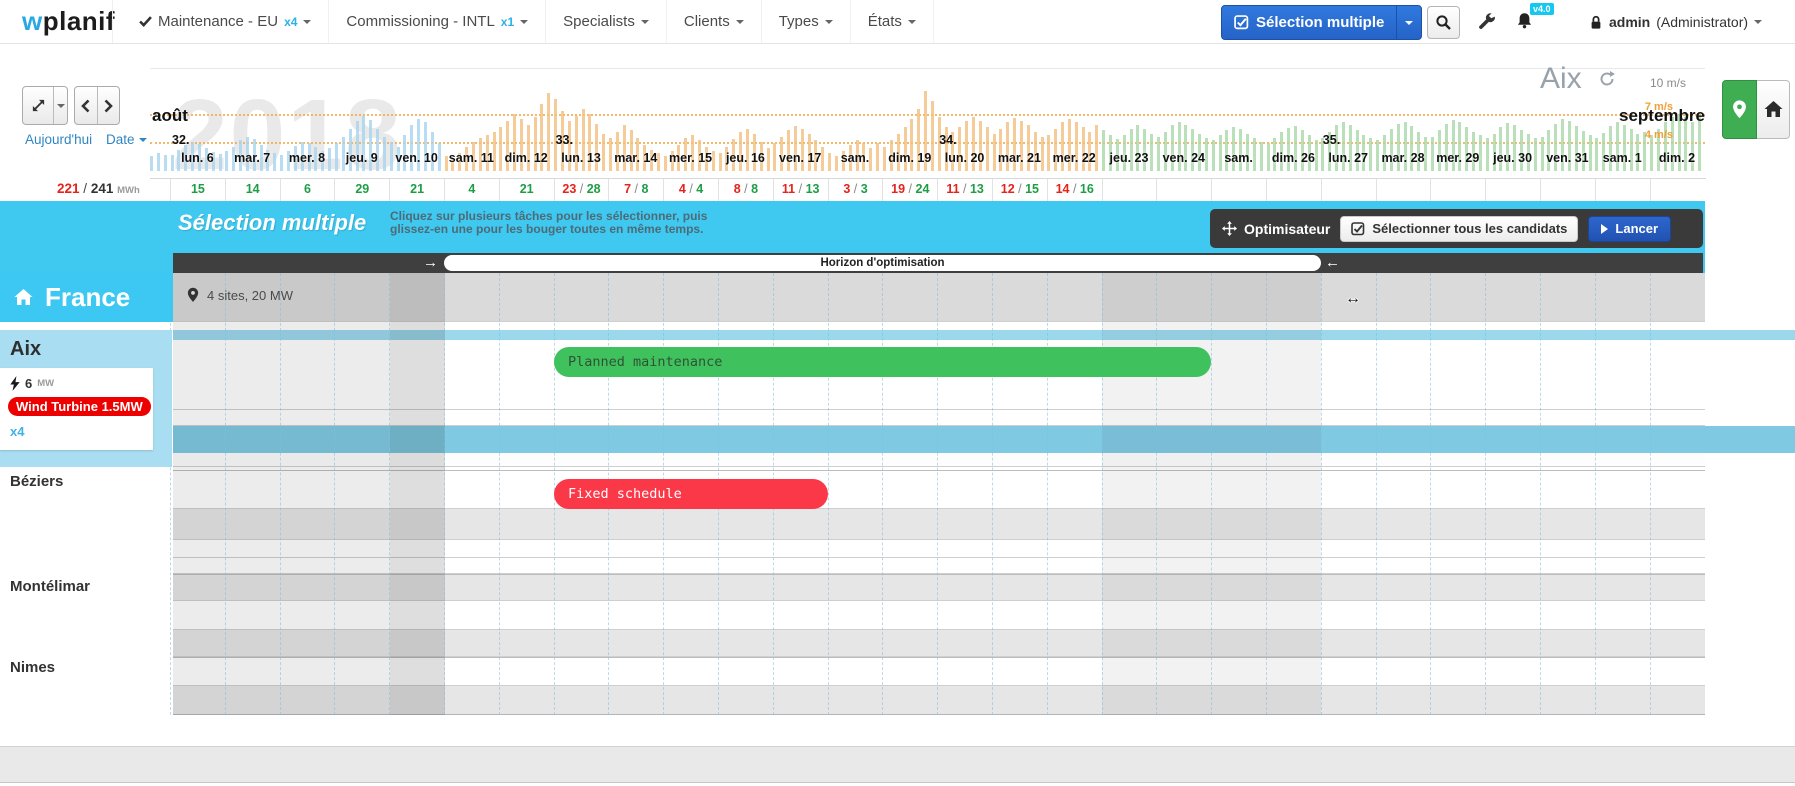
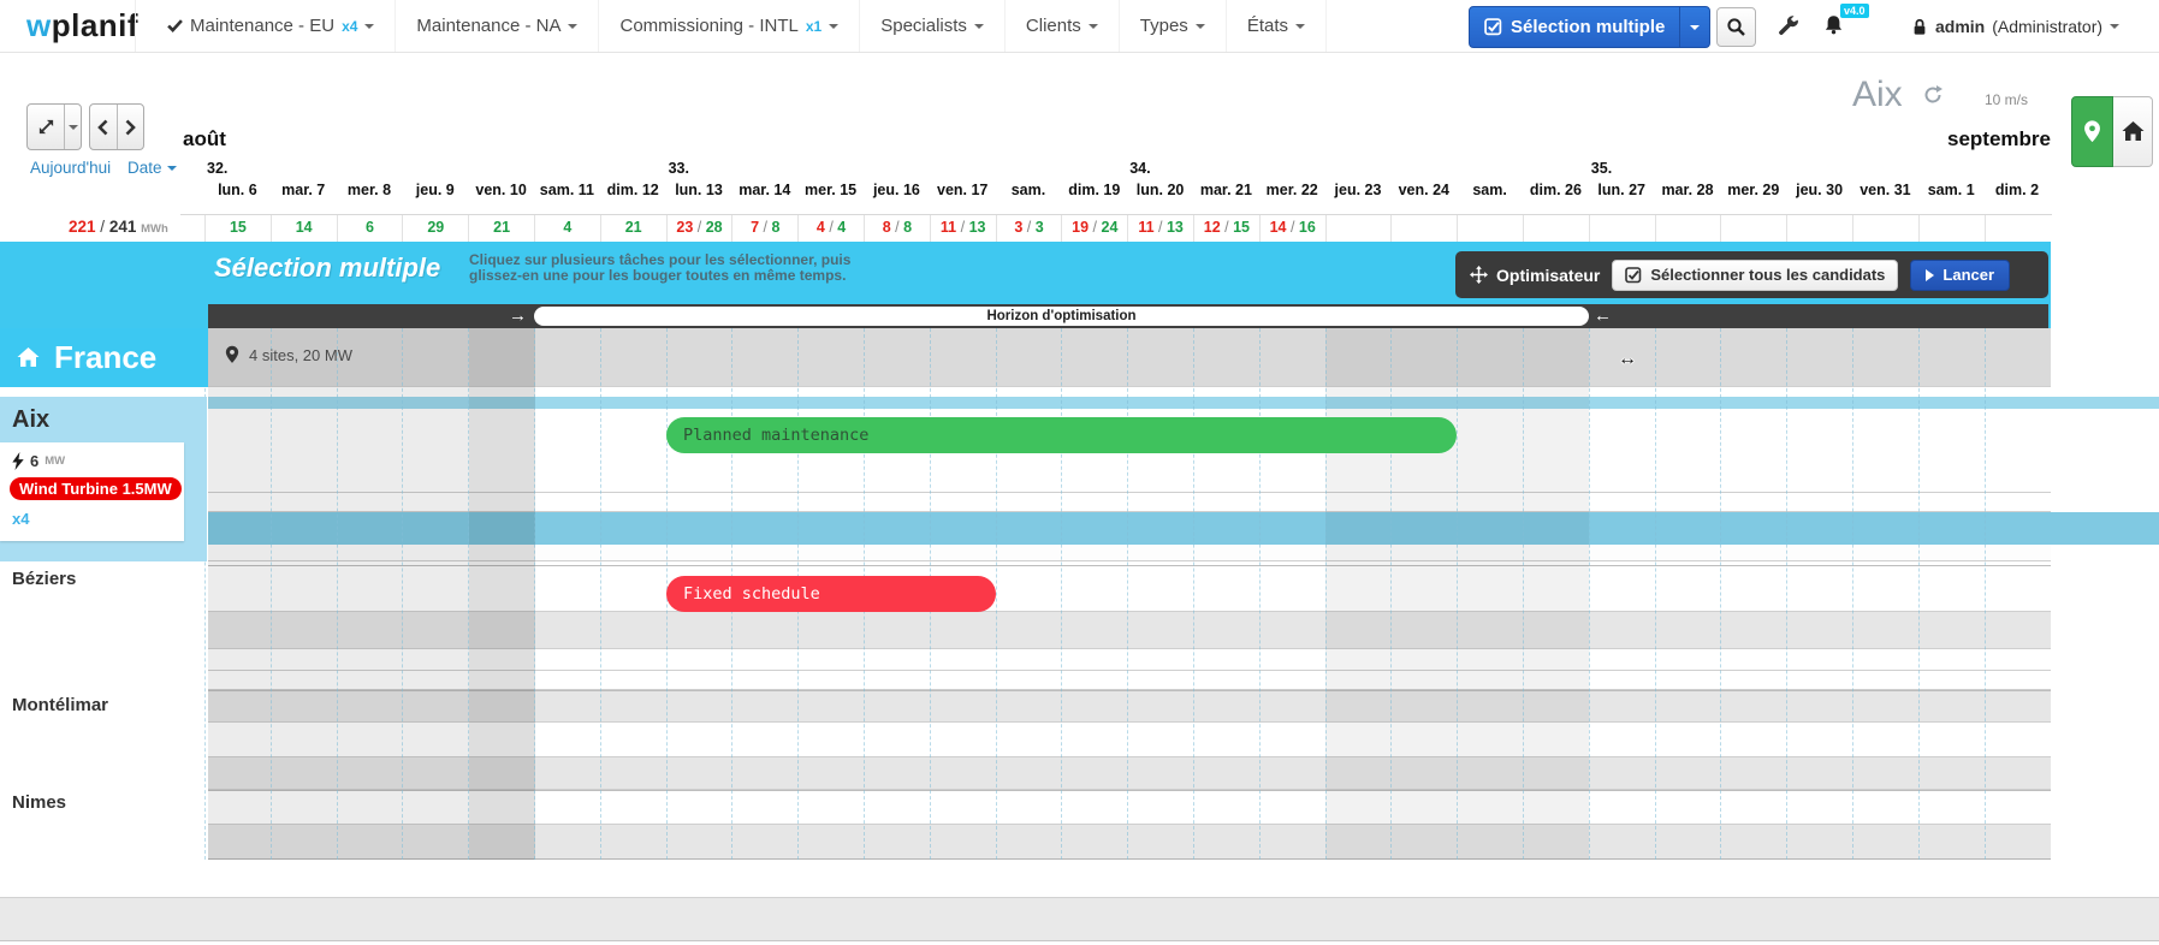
  wplanif
  Maintenance - EU
  x4
+ Maintenance - NA
  Commissioning - INTL
  x1
  Specialists
  Clients
  Types
  États
  Sélection multiple
  v4.0
  admin
  (Administrator)
  Aujourd'hui
  Date
  221 / 241 MWh
- 2018
- 7 m/s
- 4 m/s
  Aix
  10 m/s
  août
  septembre
  32.
  lun. 6
  mar. 7
  mer. 8
  jeu. 9
  ven. 10
  sam. 11
  dim. 12
  33.
  lun. 13
  mar. 14
  mer. 15
  jeu. 16
  ven. 17
  sam.
  dim. 19
  34.
  lun. 20
  mar. 21
  mer. 22
  jeu. 23
  ven. 24
  sam.
  dim. 26
  35.
  lun. 27
  mar. 28
  mer. 29
  jeu. 30
  ven. 31
  sam. 1
  dim. 2
  15
  14
  6
  29
  21
  4
  21
  23 / 28
  7 / 8
  4 / 4
  8 / 8
  11 / 13
  3 / 3
  19 / 24
  11 / 13
  12 / 15
  14 / 16
  Sélection multiple
  Cliquez sur plusieurs tâches pour les sélectionner, puis
  glissez-en une pour les bouger toutes en même temps.
  Optimisateur
  Sélectionner tous les candidats
  Lancer
  →
  Horizon d'optimisation
  ←
  4 sites, 20 MW
  Planned maintenance
  Fixed schedule
  ↔
  France
  Aix
  6
  MW
  Wind Turbine 1.5MW
  x4
  Béziers
  Montélimar
  Nimes
